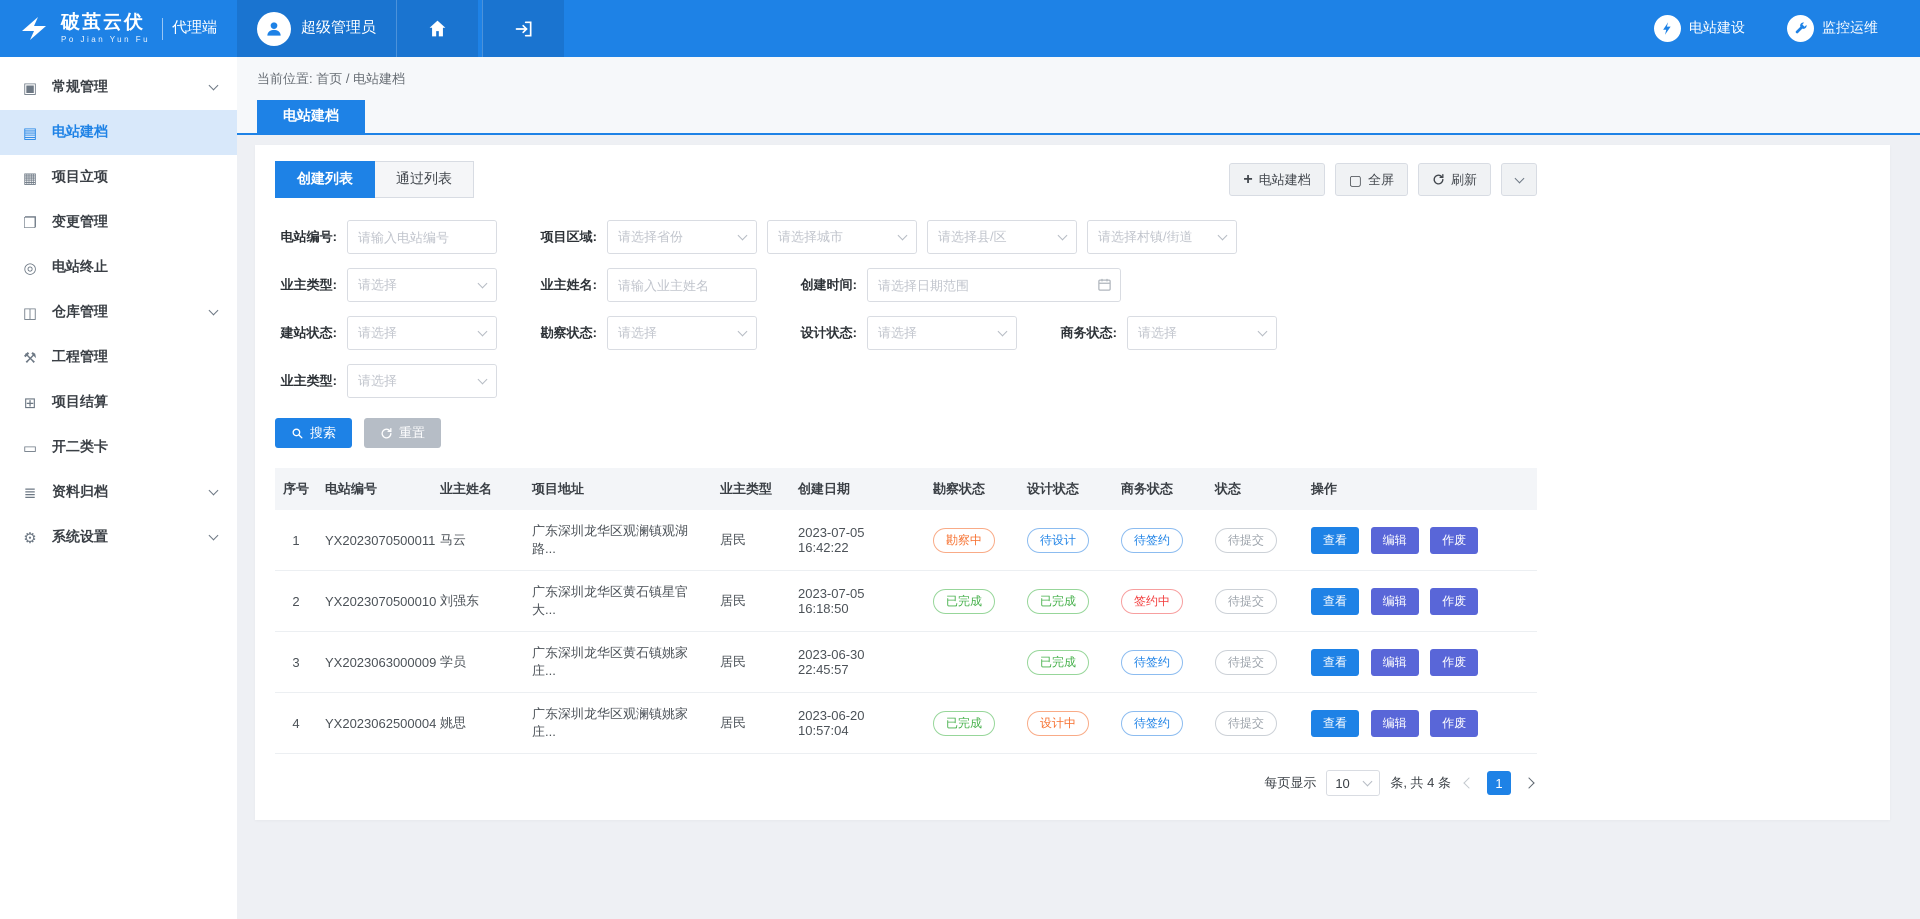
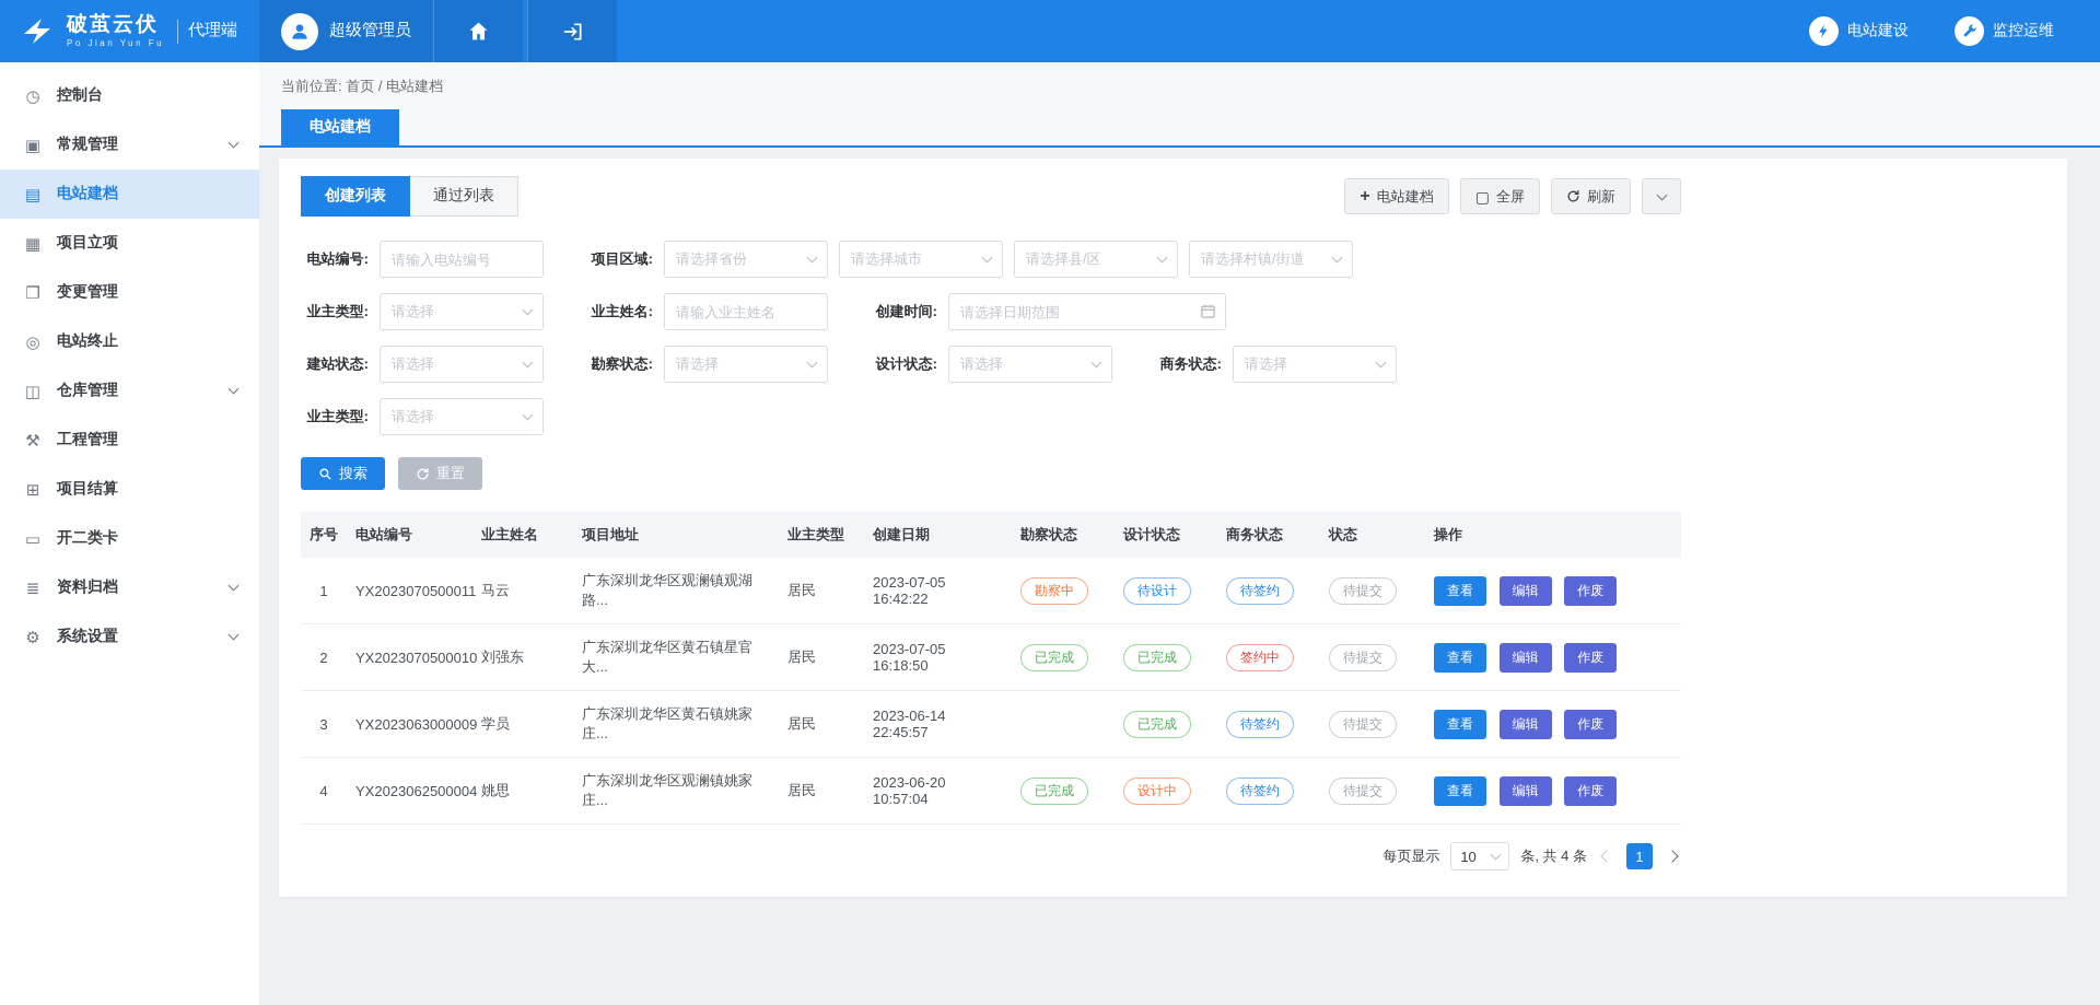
  破茧云伏
  Po Jian Yun Fu
  代理端
  超级管理员
  电站建设
  监控运维
+ ◷
+ 控制台
  ▣
  常规管理
  ▤
  电站建档
  ▦
  项目立项
  ❐
  变更管理
  ◎
  电站终止
  ◫
  仓库管理
  ⚒
  工程管理
  ⊞
  项目结算
  ▭
  开二类卡
  ≣
  资料归档
  ⚙
  系统设置
  当前位置: 首页 / 电站建档
  电站建档
  创建列表
  通过列表
  +
  电站建档
  ▢
  全屏
  刷新
  电站编号:
  请输入电站编号
  项目区域:
  请选择省份
  请选择城市
  请选择县/区
  请选择村镇/街道
  业主类型:
  请选择
  业主姓名:
  请输入业主姓名
  创建时间:
  请选择日期范围
  建站状态:
  请选择
  勘察状态:
  请选择
  设计状态:
  请选择
  商务状态:
  请选择
  业主类型:
  请选择
  搜索
  重置
  序号	电站编号	业主姓名	项目地址	业主类型	创建日期	勘察状态	设计状态	商务状态	状态	操作
  1	YX2023070500011	马云	广东深圳龙华区观澜镇观湖路...	居民	2023-07-05 16:42:22	勘察中	待设计	待签约	待提交	查看 编辑 作废
  2	YX2023070500010	刘强东	广东深圳龙华区黄石镇星官大...	居民	2023-07-05 16:18:50	已完成	已完成	签约中	待提交	查看 编辑 作废
- 3	YX2023063000009	学员	广东深圳龙华区黄石镇姚家庄...	居民	2023-06-30 22:45:57		已完成	待签约	待提交	查看 编辑 作废
+ 3	YX2023063000009	学员	广东深圳龙华区黄石镇姚家庄...	居民	2023-06-14 22:45:57		已完成	待签约	待提交	查看 编辑 作废
  4	YX2023062500004	姚思	广东深圳龙华区观澜镇姚家庄...	居民	2023-06-20 10:57:04	已完成	设计中	待签约	待提交	查看 编辑 作废
  每页显示
  10
  条, 共 4 条
  1
